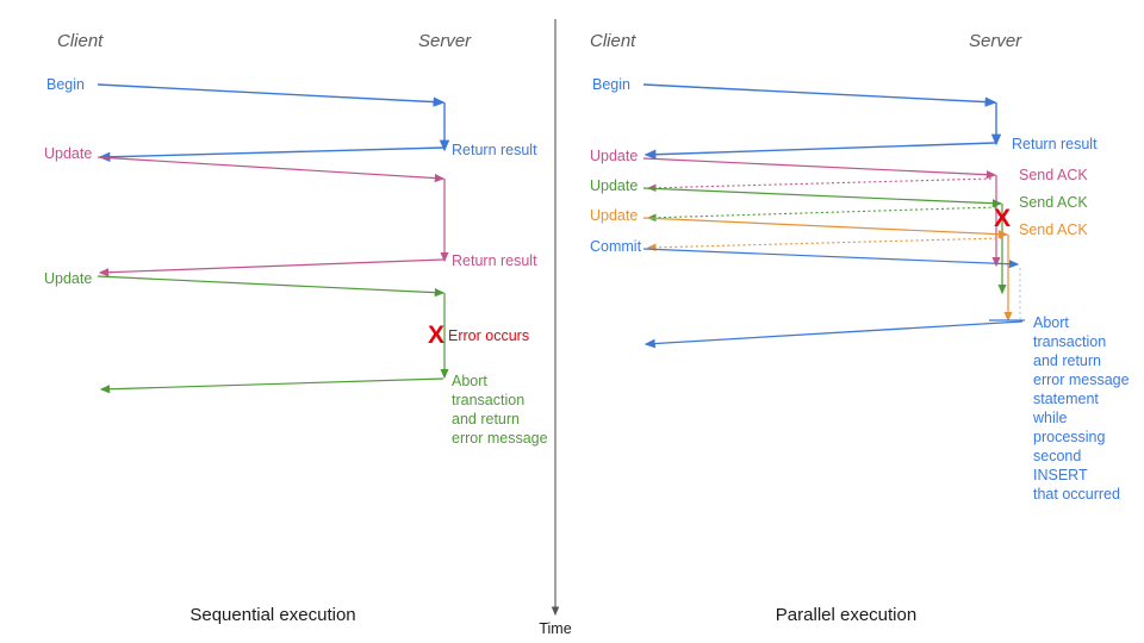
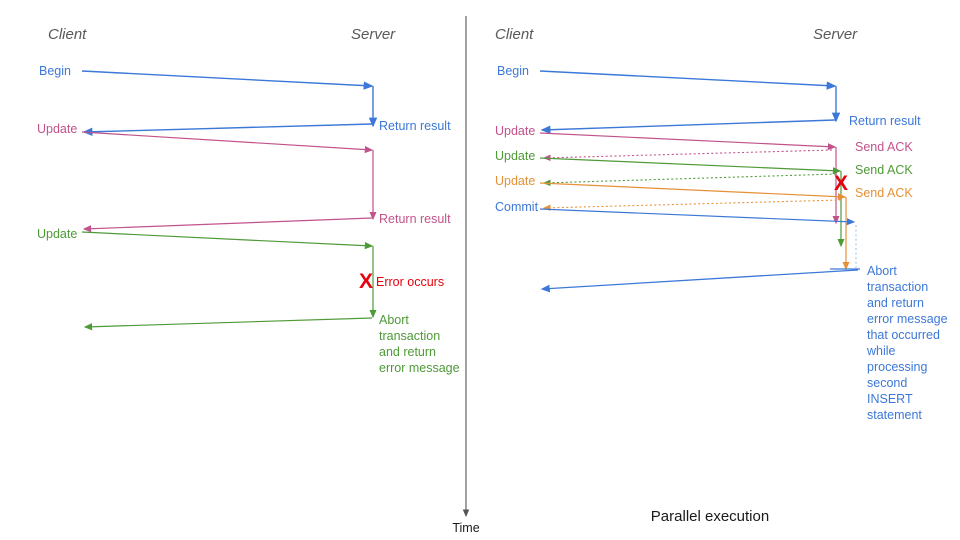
  Time
  Client
  Server
  Begin
  Return result
  Update
  Return result
  Update
  X
  Error occurs
  Abort
  transaction
  and return
  error message
- Sequential execution
  Client
  Server
  Begin
  Return result
  Update
  Send ACK
  Update
  Send ACK
  Update
  Send ACK
  X
  Commit
  Abort
  transaction
  and return
  error message
- statement
+ that occurred
  while
  processing
  second
  INSERT
- that occurred
+ statement
  Parallel execution
